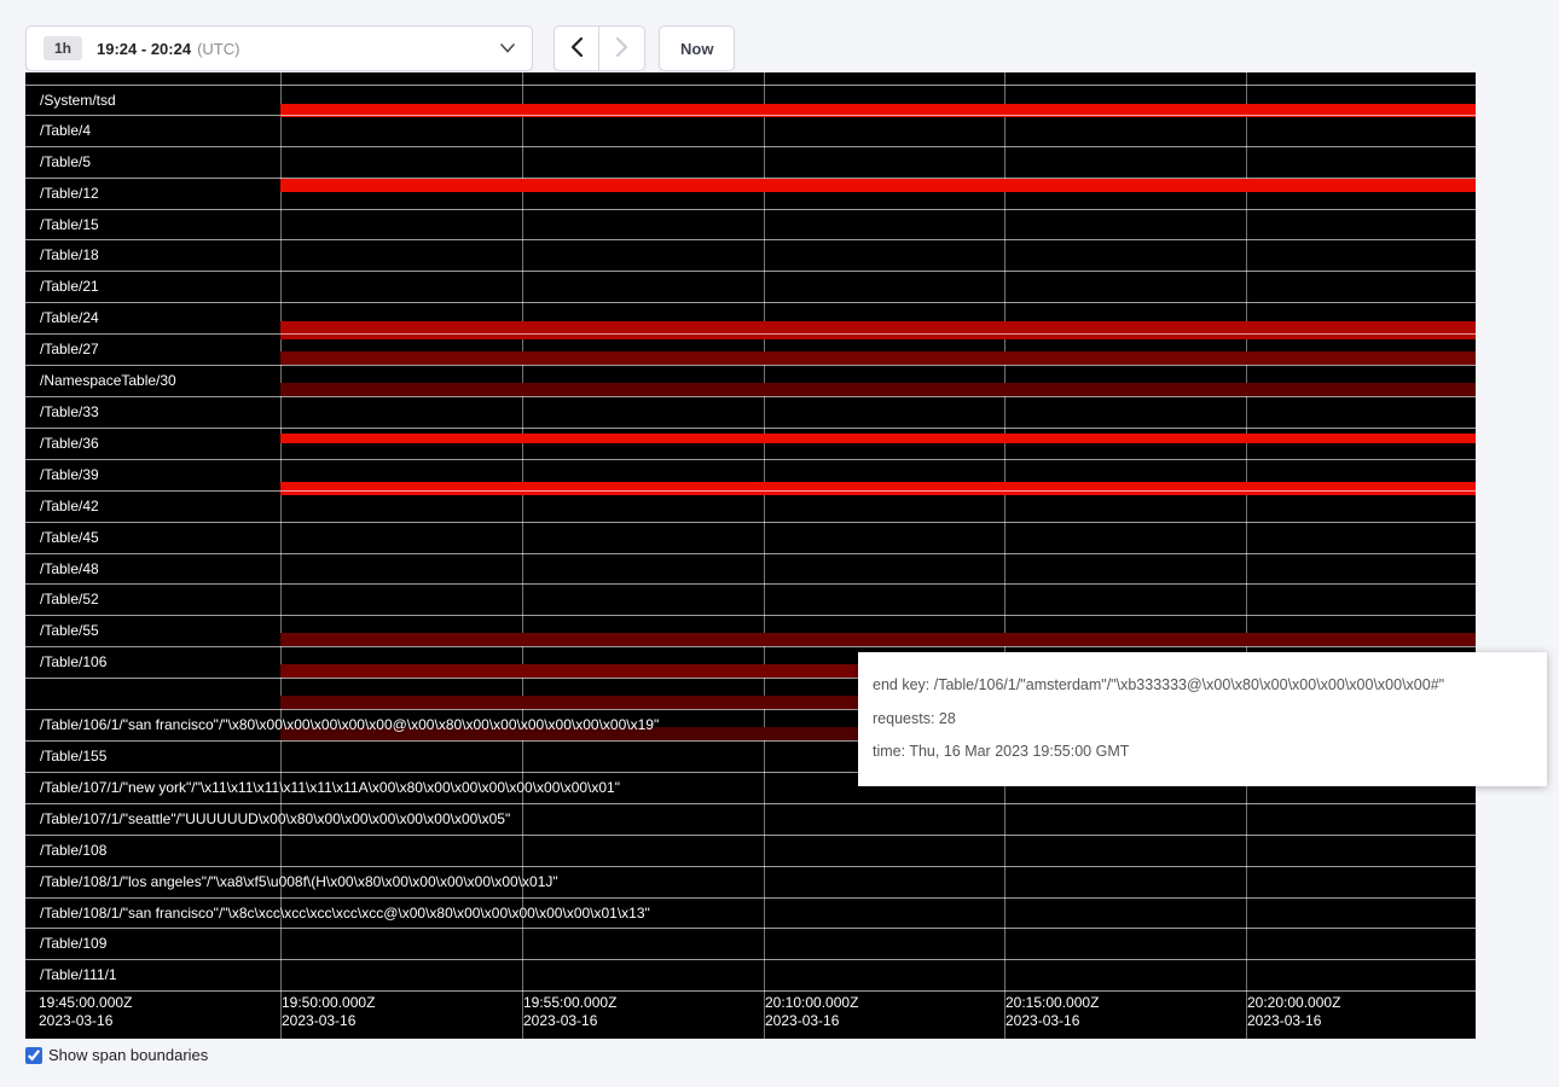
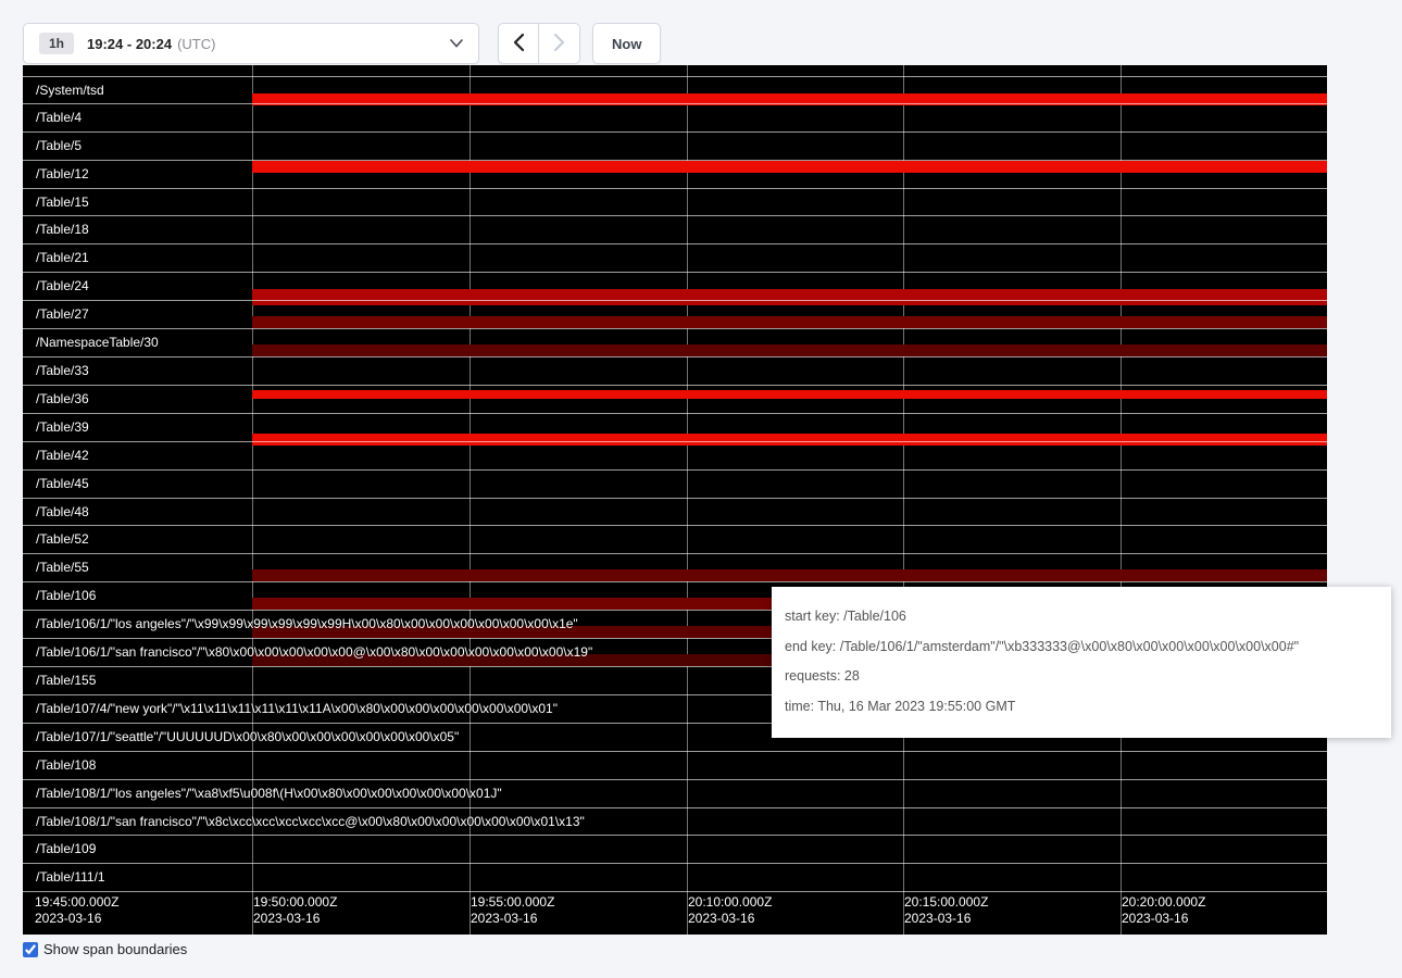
  1h
  19:24 - 20:24
  (UTC)
  Now
  /System/tsd
  /Table/4
  /Table/5
  /Table/12
  /Table/15
  /Table/18
  /Table/21
  /Table/24
  /Table/27
  /NamespaceTable/30
  /Table/33
  /Table/36
  /Table/39
  /Table/42
  /Table/45
  /Table/48
  /Table/52
  /Table/55
  /Table/106
+ /Table/106/1/"los angeles"/"\x99\x99\x99\x99\x99\x99H\x00\x80\x00\x00\x00\x00\x00\x00\x1e"
  /Table/106/1/"san francisco"/"\x80\x00\x00\x00\x00\x00@\x00\x80\x00\x00\x00\x00\x00\x00\x19"
  /Table/155
- /Table/107/1/"new york"/"\x11\x11\x11\x11\x11\x11A\x00\x80\x00\x00\x00\x00\x00\x00\x01"
+ /Table/107/4/"new york"/"\x11\x11\x11\x11\x11\x11A\x00\x80\x00\x00\x00\x00\x00\x00\x01"
  /Table/107/1/"seattle"/"UUUUUUD\x00\x80\x00\x00\x00\x00\x00\x00\x05"
  /Table/108
  /Table/108/1/"los angeles"/"\xa8\xf5\u008f\(H\x00\x80\x00\x00\x00\x00\x00\x01J"
  /Table/108/1/"san francisco"/"\x8c\xcc\xcc\xcc\xcc\xcc@\x00\x80\x00\x00\x00\x00\x00\x01\x13"
  /Table/109
  /Table/111/1
  19:45:00.000Z
  2023-03-16
  19:50:00.000Z
  2023-03-16
  19:55:00.000Z
  2023-03-16
  20:10:00.000Z
  2023-03-16
  20:15:00.000Z
  2023-03-16
  20:20:00.000Z
  2023-03-16
+ start key: /Table/106
  end key: /Table/106/1/"amsterdam"/"\xb333333@\x00\x80\x00\x00\x00\x00\x00\x00#"
  requests: 28
  time: Thu, 16 Mar 2023 19:55:00 GMT
  Show span boundaries
